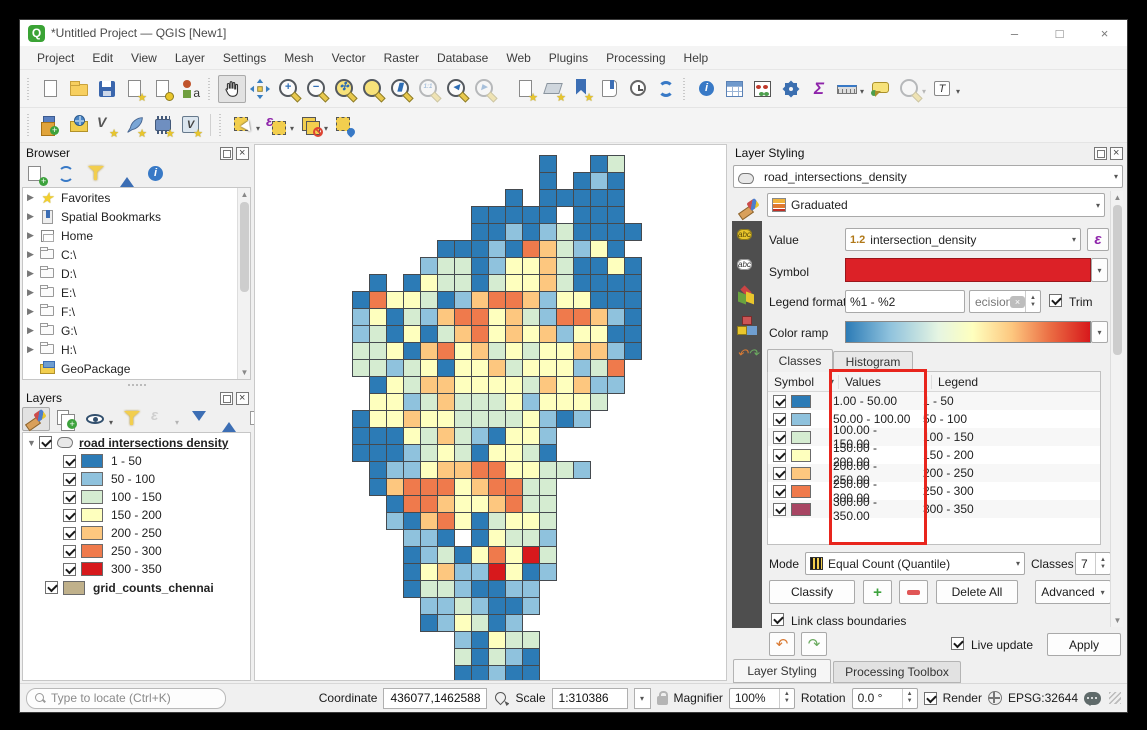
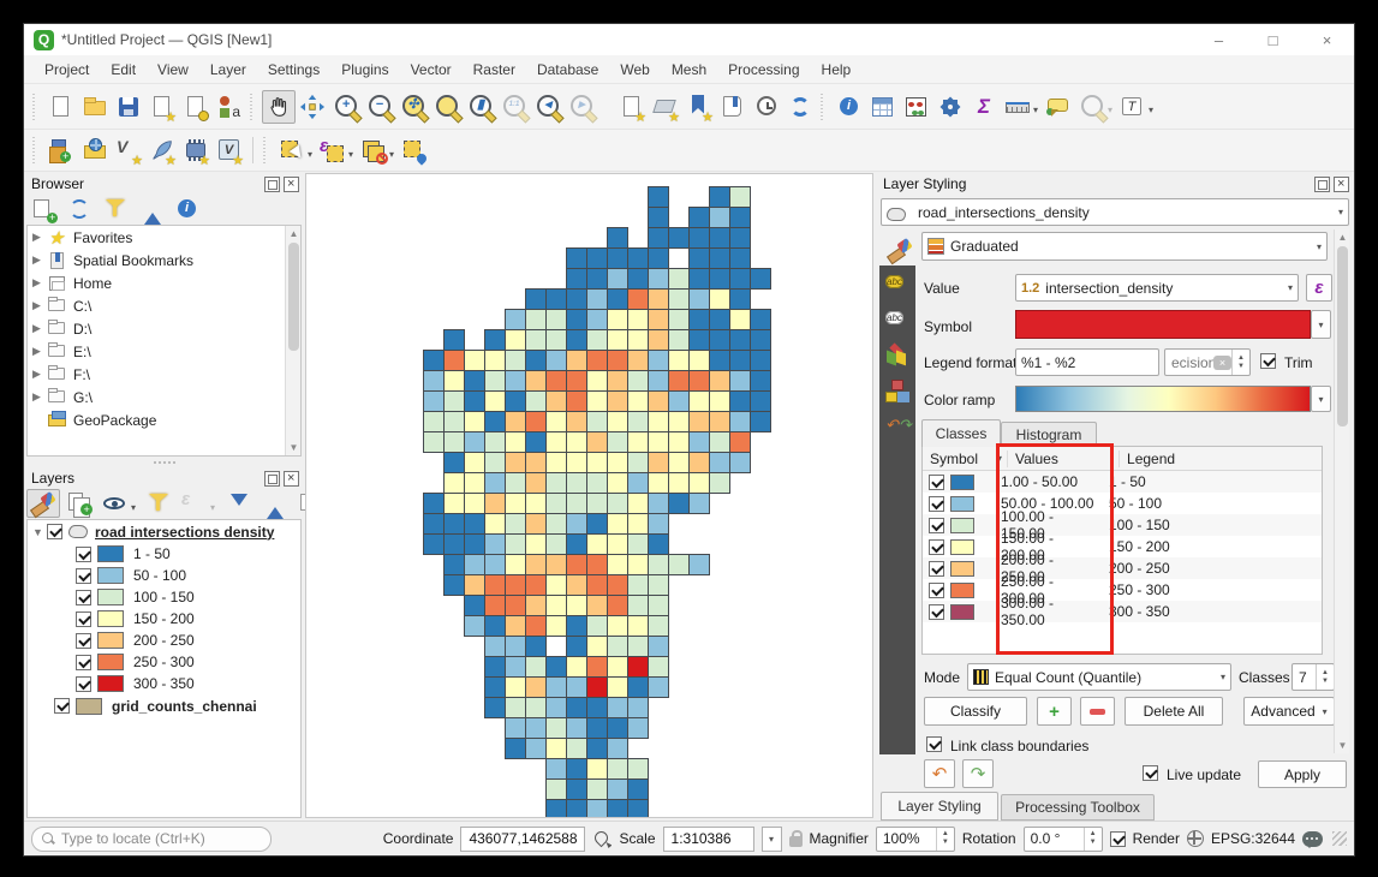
  Q
  *Untitled Project — QGIS [New1]
  –
  □
  ×
  Project
  Edit
  View
  Layer
  Settings
- Mesh
+ Plugins
  Vector
  Raster
  Database
  Web
- Plugins
+ Mesh
  Processing
  Help
  ★
  a
  ★
  ★
  ★
  ★
  ★
  ★
  ★
  Browser
  Favorites
  Spatial Bookmarks
  Home
  C:\
  D:\
  E:\
  F:\
  G:\
- H:\
  GeoPackage
  ▲
  ▼
  Layers
  road intersections density
  1 - 50
  50 - 100
  100 - 150
  150 - 200
  200 - 250
  250 - 300
  300 - 350
  grid_counts_chennai
  Layer Styling
  road_intersections_density
  Graduated
  Value
  1.2
  intersection_density
  Symbol
  Legend forma
  %1 - %2
  ecisio
  Trim
  Color ramp
  Classes
  Histogram
  Symbol
  Values
  Legend
  1.00 - 50.00
  1 - 50
  50.00 - 100.00
  50 - 100
  100.00 - 150.00
  100 - 150
  150.00 - 200.00
  150 - 200
  200.00 - 250.00
  200 - 250
  250.00 - 300.00
  250 - 300
  300.00 - 350.00
  300 - 350
  Mode
  Equal Count (Quantile)
  Classes
  7
  Classify
  +
  Delete All
  Advanced
  Link class boundaries
  ▲
  ▼
  ↶
  ↷
  Live update
  Apply
  Layer Styling
  Processing Toolbox
  Type to locate (Ctrl+K)
  Coordinate
  436077,1462588
  Scale
  1:310386
  Magnifier
  100%
  Rotation
  0.0 °
  Render
  EPSG:32644
